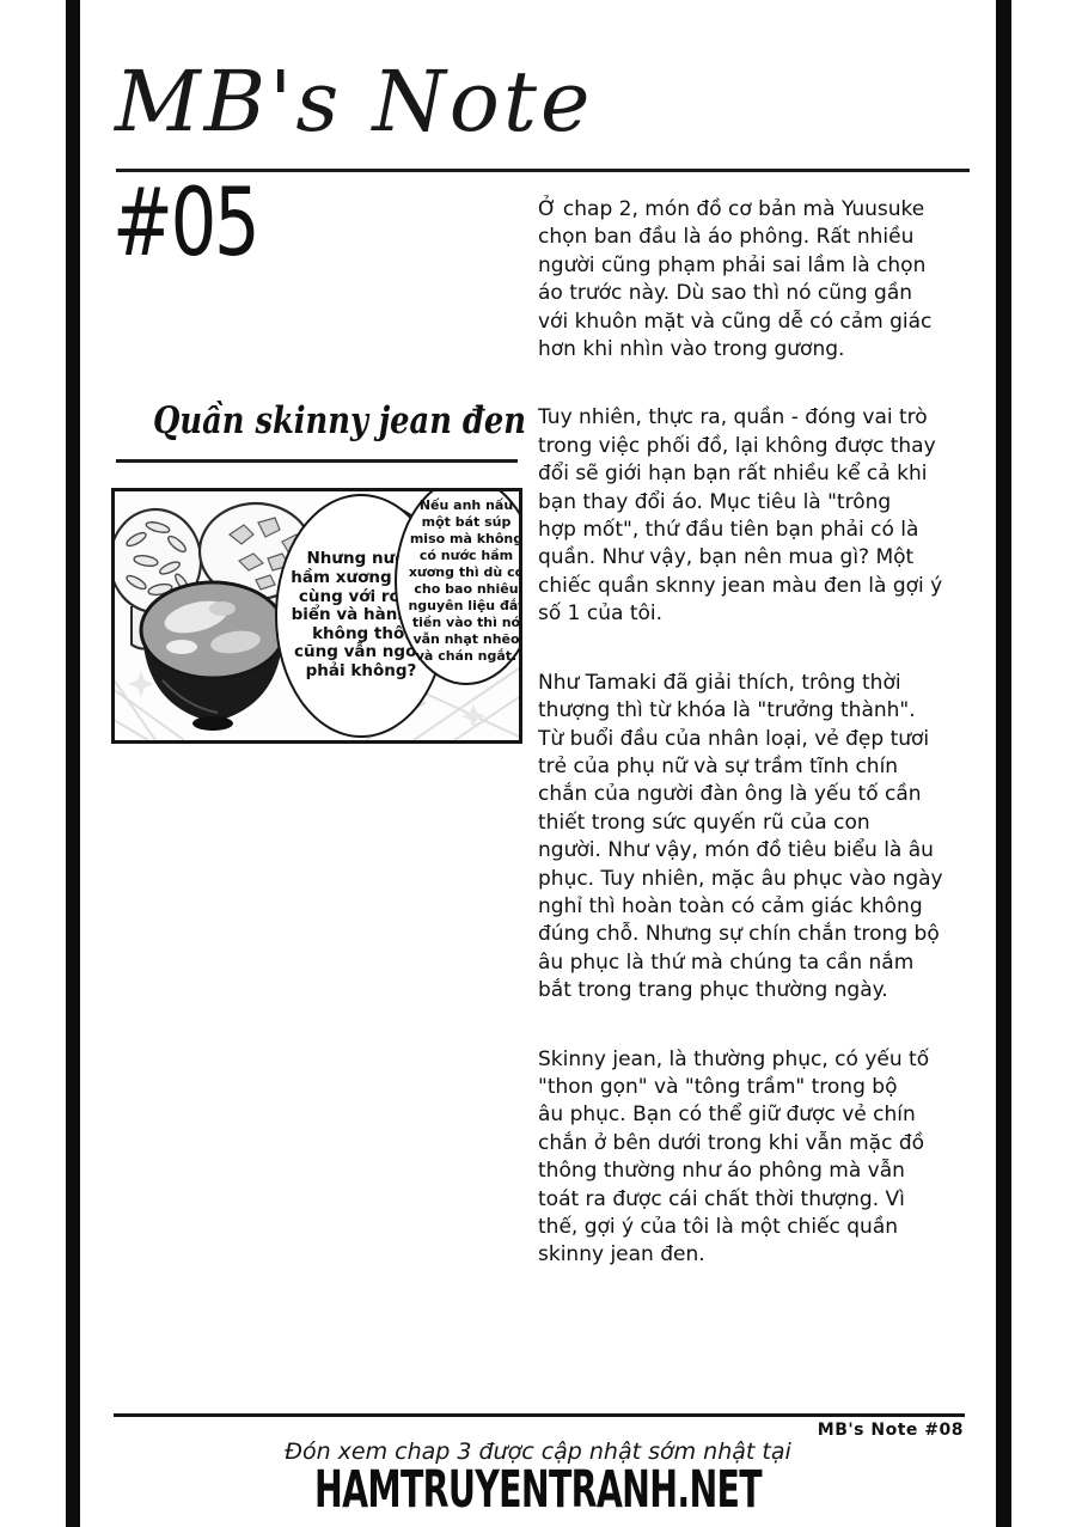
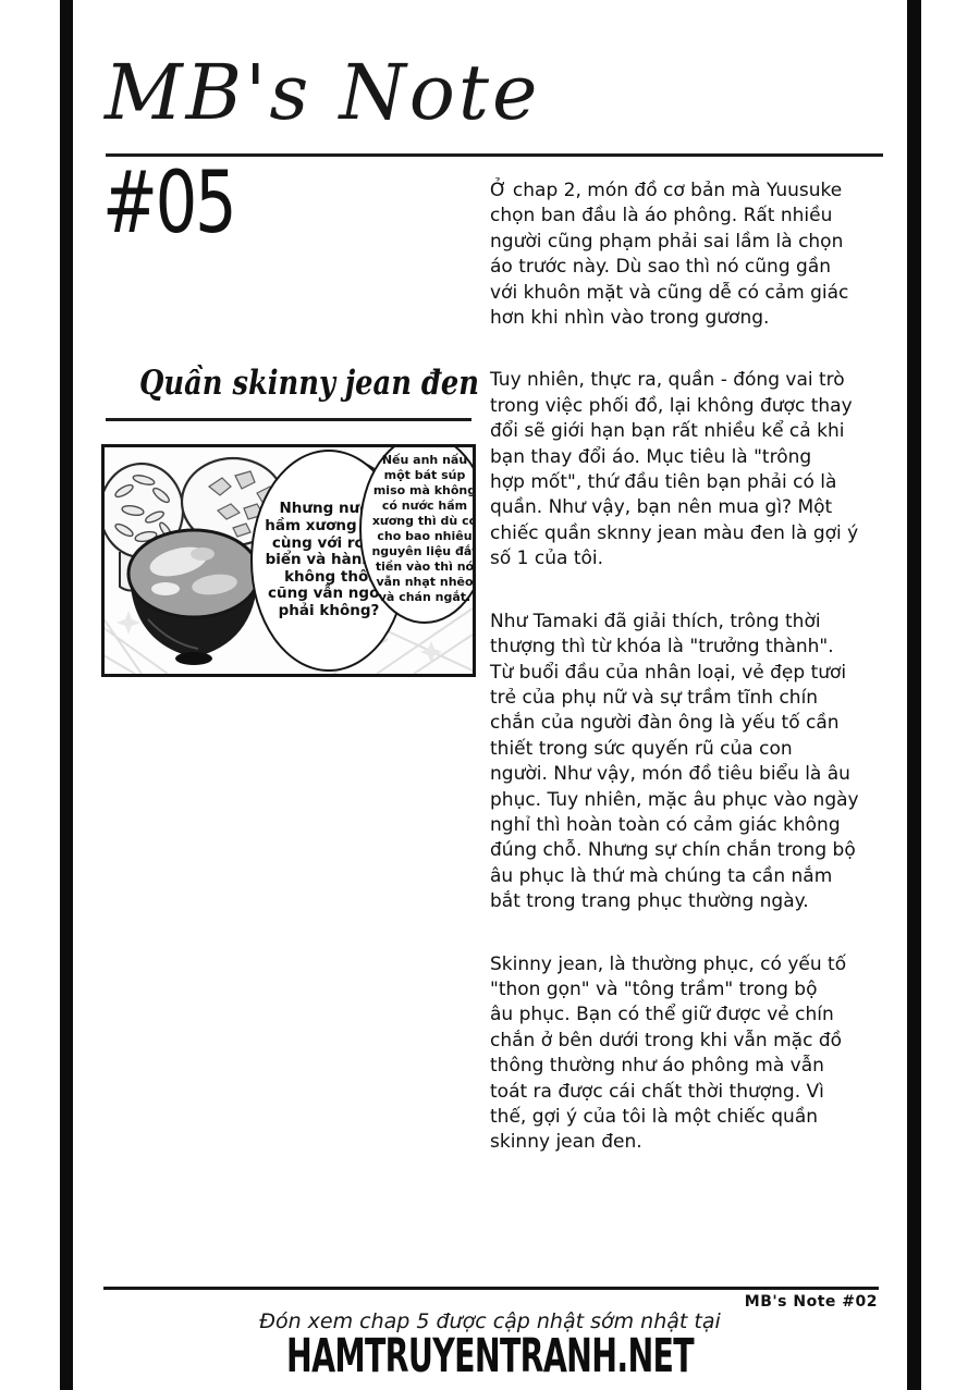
  MB's Note
  #05
  Quần skinny jean đen
  Nhưng nư
  hầm xương
  cùng với r
  biển và hàn
  không thô
  cũng vẫn ngo
  phải không?
  Nếu anh nấu
  một bát súp
  miso mà không
  có nước hầm
  xương thì dù c
  cho bao nhiêu
  nguyên liệu đắ
  tiền vào thì nó
  vẫn nhạt nhẽo
  và chán ngắt.
  Ở chap 2, món đồ cơ bản mà Yuusuke
  chọn ban đầu là áo phông. Rất nhiều
  người cũng phạm phải sai lầm là chọn
  áo trước này. Dù sao thì nó cũng gần
  với khuôn mặt và cũng dễ có cảm giác
  hơn khi nhìn vào trong gương.
  Tuy nhiên, thực ra, quần - đóng vai trò
  trong việc phối đồ, lại không được thay
  đổi sẽ giới hạn bạn rất nhiều kể cả khi
  bạn thay đổi áo. Mục tiêu là "trông
  hợp mốt", thứ đầu tiên bạn phải có là
  quần. Như vậy, bạn nên mua gì? Một
  chiếc quần sknny jean màu đen là gợi ý
  số 1 của tôi.
  Như Tamaki đã giải thích, trông thời
  thượng thì từ khóa là "trưởng thành".
  Từ buổi đầu của nhân loại, vẻ đẹp tươi
  trẻ của phụ nữ và sự trầm tĩnh chín
  chắn của người đàn ông là yếu tố cần
  thiết trong sức quyến rũ của con
  người. Như vậy, món đồ tiêu biểu là âu
  phục. Tuy nhiên, mặc âu phục vào ngày
  nghỉ thì hoàn toàn có cảm giác không
  đúng chỗ. Nhưng sự chín chắn trong bộ
  âu phục là thứ mà chúng ta cần nắm
  bắt trong trang phục thường ngày.
  Skinny jean, là thường phục, có yếu tố
  "thon gọn" và "tông trầm" trong bộ
  âu phục. Bạn có thể giữ được vẻ chín
  chắn ở bên dưới trong khi vẫn mặc đồ
  thông thường như áo phông mà vẫn
  toát ra được cái chất thời thượng. Vì
  thế, gợi ý của tôi là một chiếc quần
  skinny jean đen.
- MB's Note #08
+ MB's Note #02
- Đón xem chap 3 được cập nhật sớm nhật tại
+ Đón xem chap 5 được cập nhật sớm nhật tại
  HAMTRUYENTRANH.NET
